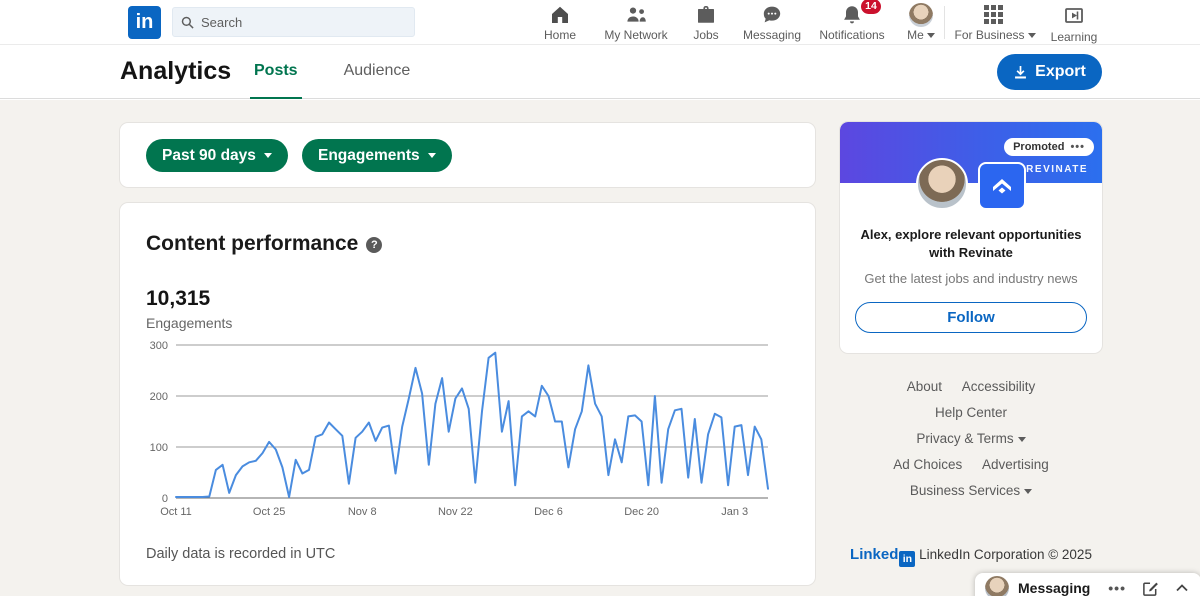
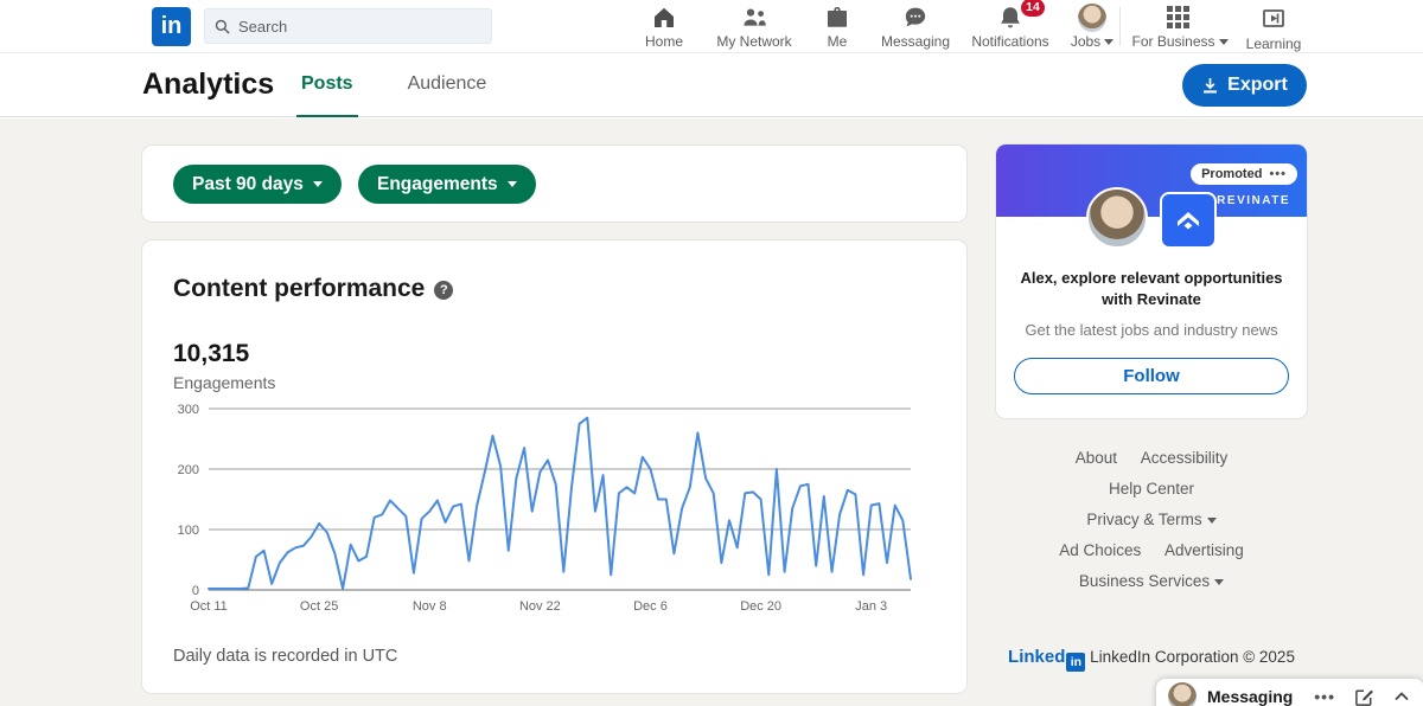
  in
  Search
  Home
  My Network
- Jobs
+ Me
  Messaging
  14
  Notifications
- Me
+ Jobs
  For Business
  Learning
  Analytics
  Posts
  Audience
  Export
  Past 90 days
  Engagements
  Content performance
  ?
  10,315
  Engagements
  0
  100
  200
  300
  Oct 11
  Oct 25
  Nov 8
  Nov 22
  Dec 6
  Dec 20
  Jan 3
  Daily data is recorded in UTC
  REVINATE
  Promoted
  •••
  Alex, explore relevant opportunities with Revinate
  Get the latest jobs and industry news
  Follow
  About Accessibility
  Help Center
  Privacy & Terms
  Ad Choices Advertising
  Business Services
  Linked in LinkedIn Corporation © 2025
  Messaging
  •••
